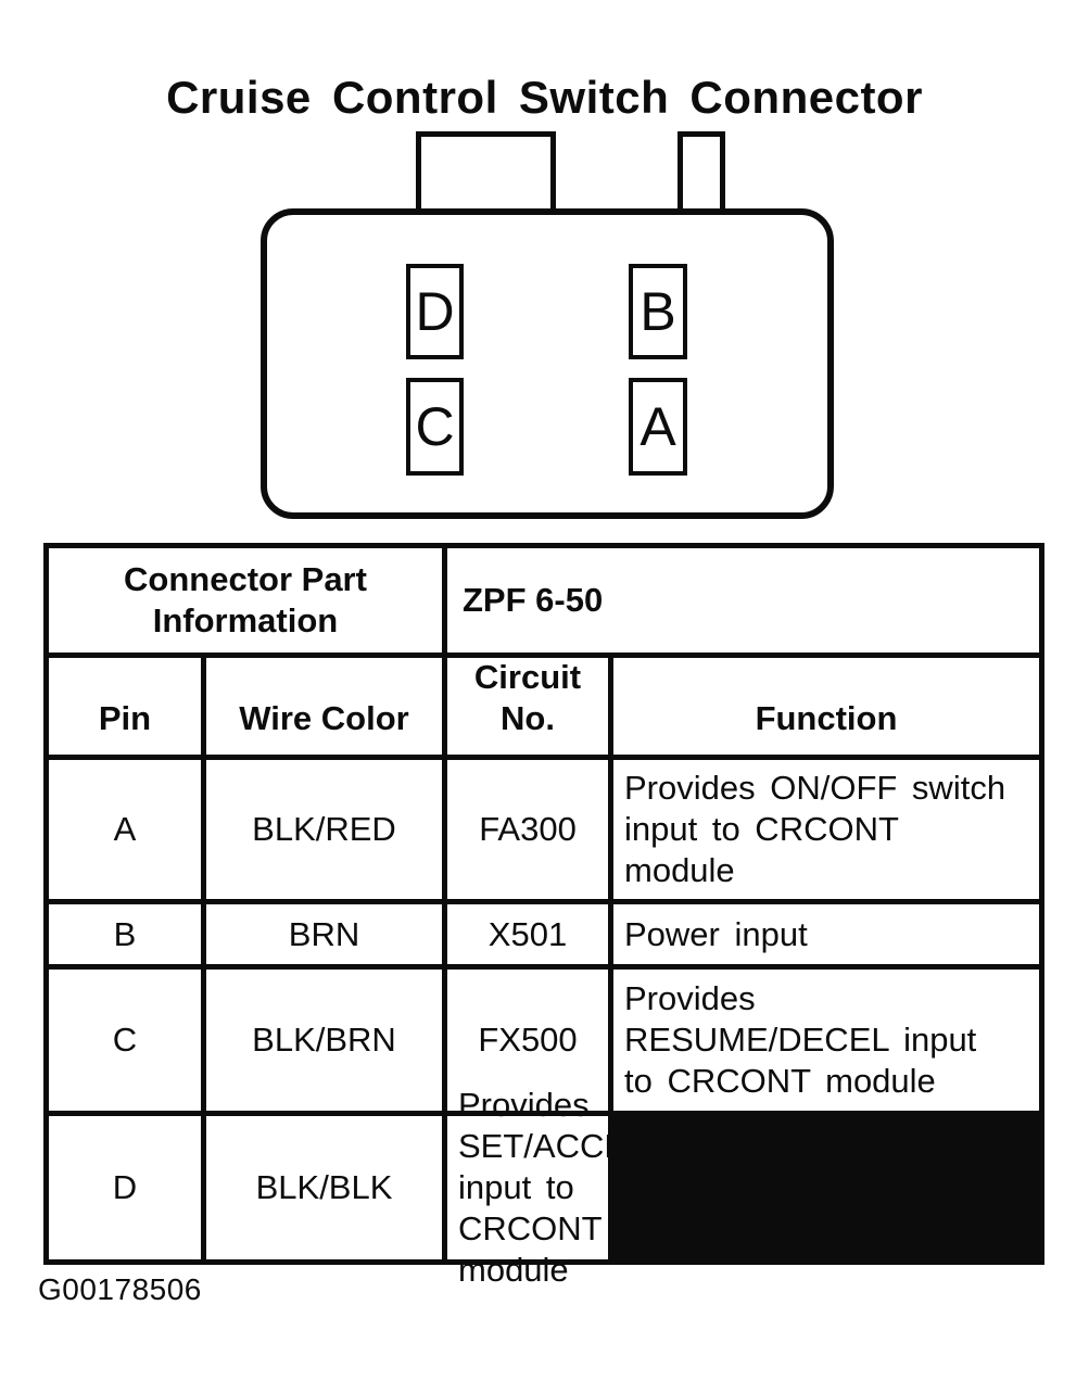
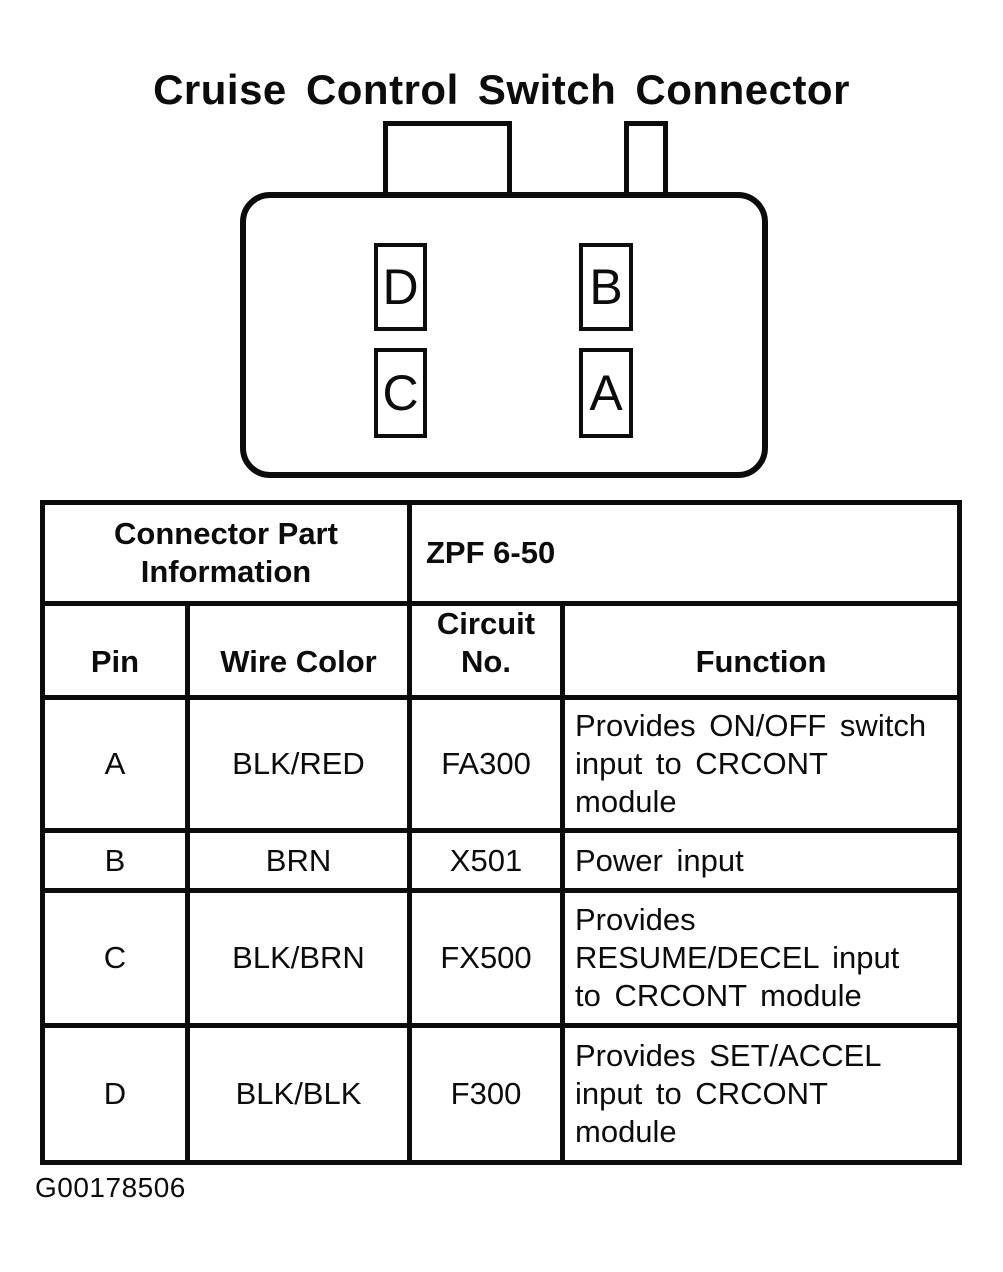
  Cruise Control Switch Connector
  D
  B
  C
  A
  Connector Part
  Information
  ZPF 6-50
  Pin
  Wire Color
  Circuit
  No.
  Function
  A
  BLK/RED
  FA300
  Provides ON/OFF switch
  input to CRCONT
  module
  B
  BRN
  X501
  Power input
  C
  BLK/BRN
  FX500
  Provides
  RESUME/DECEL input
  to CRCONT module
  D
  BLK/BLK
+ F300
  Provides SET/ACCEL
  input to CRCONT
  module
  G00178506
